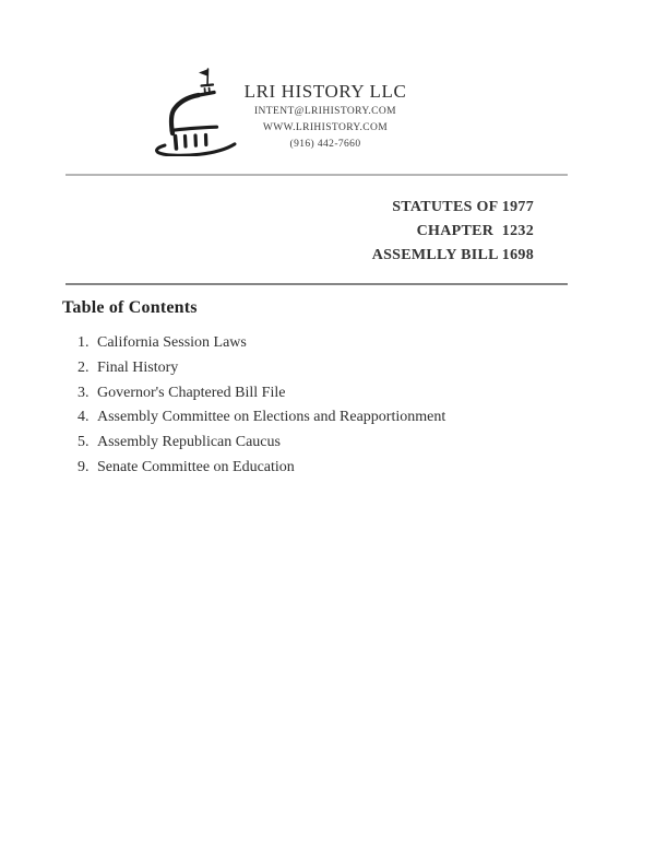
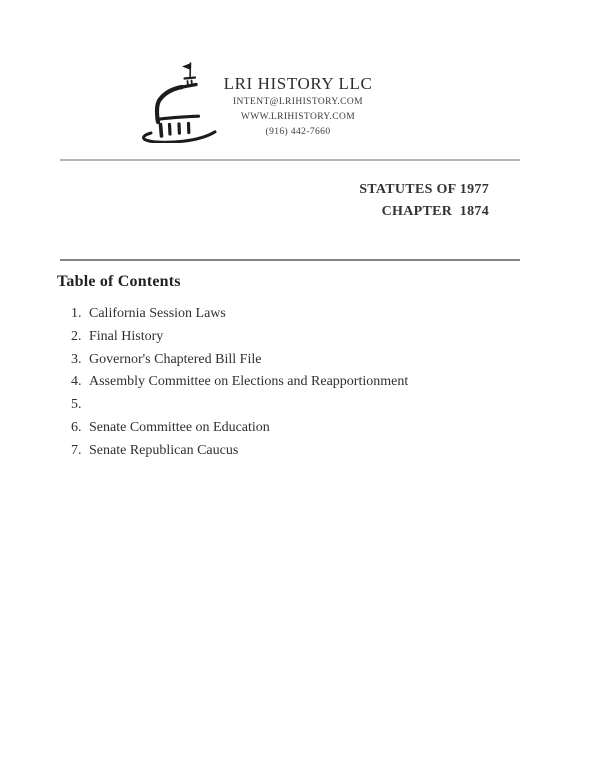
  LRI HISTORY LLC
  INTENT@LRIHISTORY.COM
  WWW.LRIHISTORY.COM
  (916) 442-7660
  STATUTES OF 1977
- CHAPTER 1232
+ CHAPTER 1874
- ASSEMLLY BILL 1698
  Table of Contents
  1.
  California Session Laws
  2.
  Final History
  3.
  Governor's Chaptered Bill File
  4.
  Assembly Committee on Elections and Reapportionment
  5.
- Assembly Republican Caucus
- 9.
+ 6.
  Senate Committee on Education
+ 7.
+ Senate Republican Caucus
